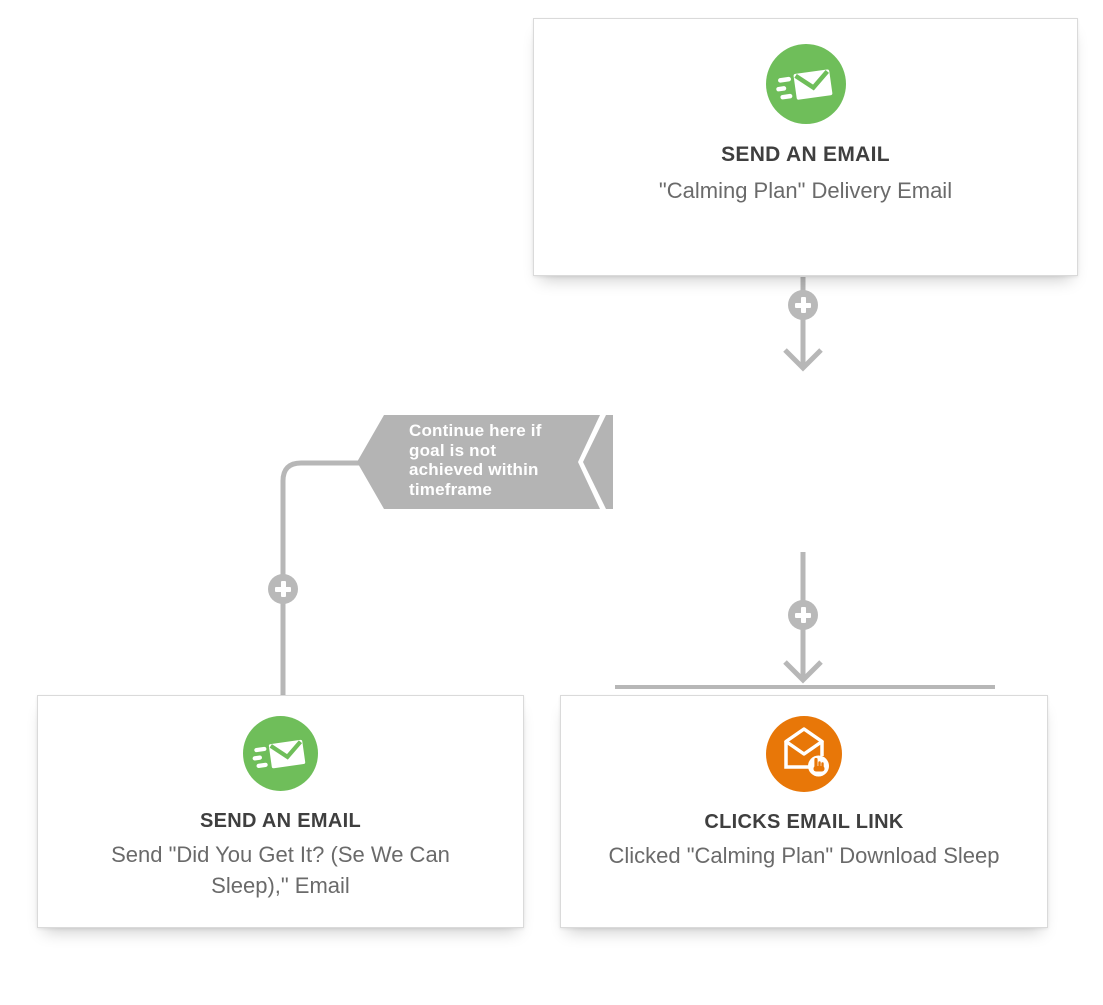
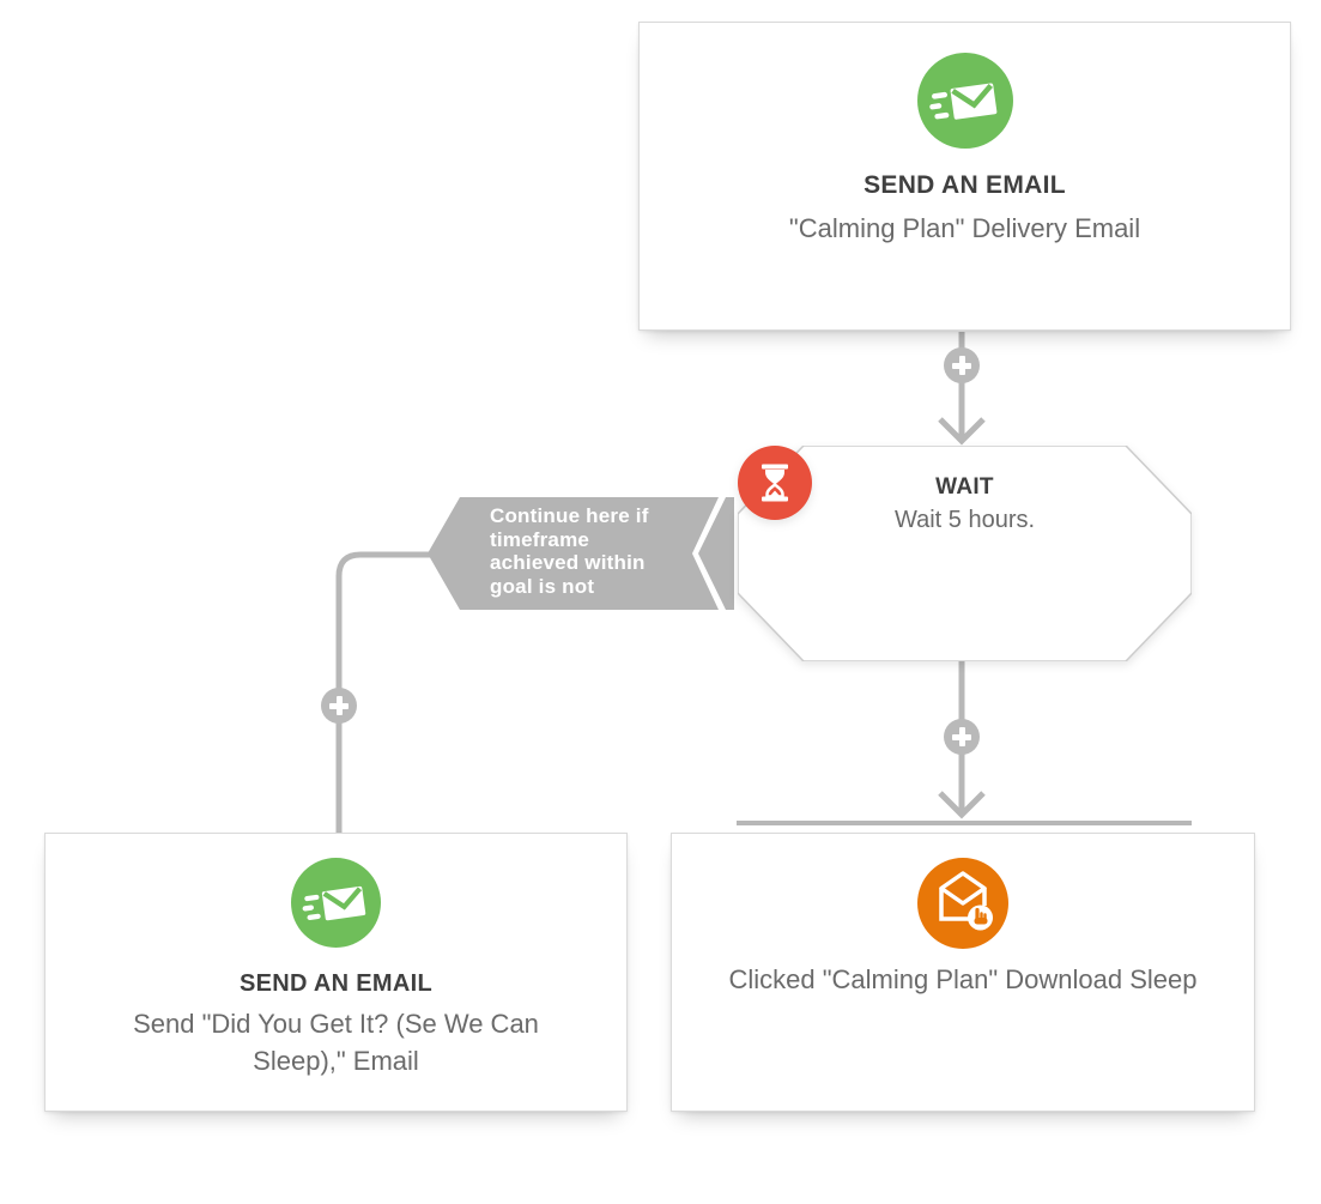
  Continue here if
- goal is not
+ timeframe
  achieved within
- timeframe
+ goal is not
  SEND AN EMAIL
  "Calming Plan" Delivery Email
+ WAIT
+ Wait 5 hours.
  SEND AN EMAIL
  Send "Did You Get It? (Se We Can
  Sleep)," Email
- CLICKS EMAIL LINK
  Clicked "Calming Plan" Download Sleep
